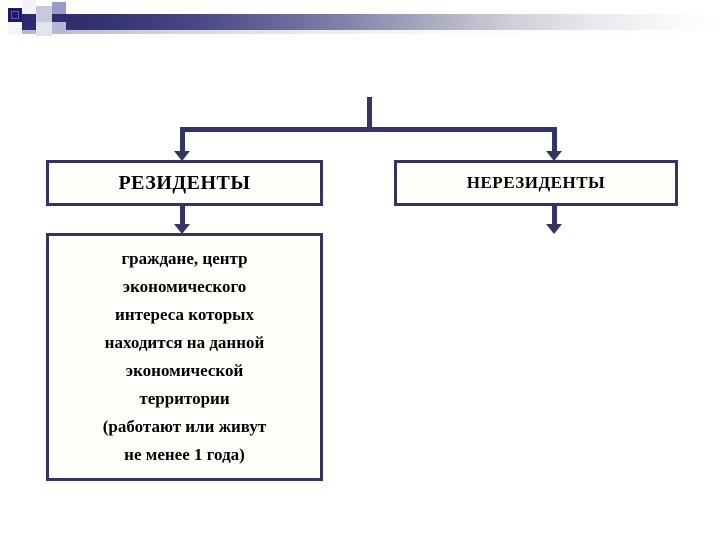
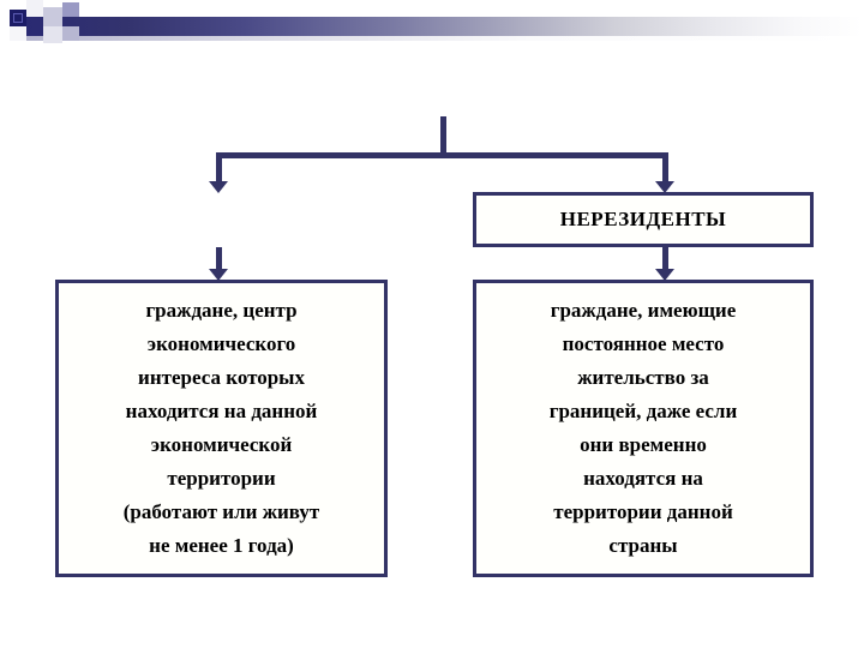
- РЕЗИДЕНТЫ
  НЕРЕЗИДЕНТЫ
  граждане, центр
  экономического
  интереса которых
  находится на данной
  экономической
  территории
  (работают или живут
  не менее 1 года)
+ граждане, имеющие
+ постоянное место
+ жительство за
+ границей, даже если
+ они временно
+ находятся на
+ территории данной
+ страны
